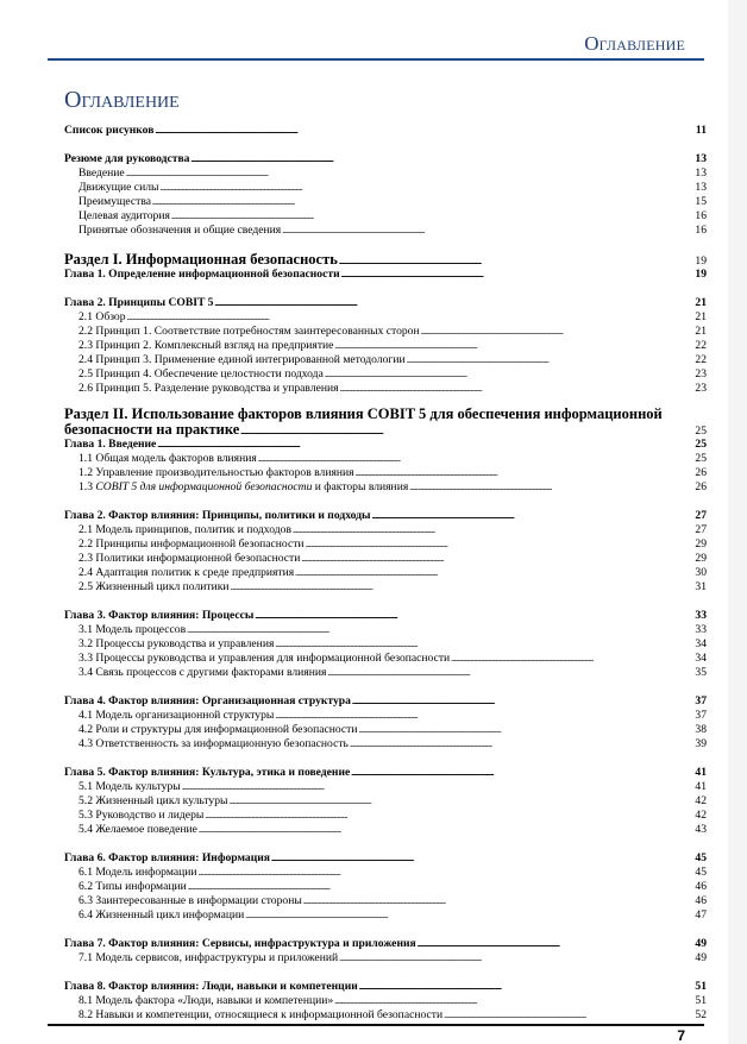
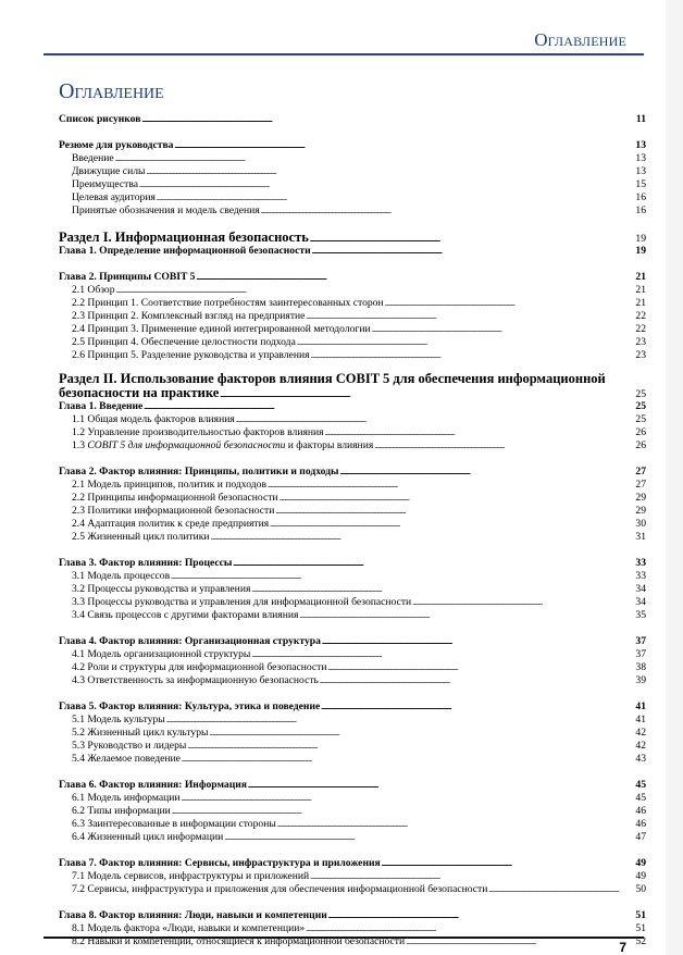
  Оглавление
  Оглавление
  Список рисунков
  11
  Резюме для руководства
  13
  Введение
  13
  Движущие силы
  13
  Преимущества
  15
  Целевая аудитория
  16
- Принятые обозначения и общие сведения
+ Принятые обозначения и модель сведения
  16
  Раздел I. Информационная безопасность
  19
  Глава 1. Определение информационной безопасности
  19
  Глава 2. Принципы COBIT 5
  21
  2.1 Обзор
  21
  2.2 Принцип 1. Соответствие потребностям заинтересованных сторон
  21
  2.3 Принцип 2. Комплексный взгляд на предприятие
  22
  2.4 Принцип 3. Применение единой интегрированной методологии
  22
  2.5 Принцип 4. Обеспечение целостности подхода
  23
  2.6 Принцип 5. Разделение руководства и управления
  23
  Раздел II. Использование факторов влияния COBIT 5 для обеспечения информационной
  безопасности на практике
  25
  Глава 1. Введение
  25
  1.1 Общая модель факторов влияния
  25
  1.2 Управление производительностью факторов влияния
  26
  1.3 COBIT 5 для информационной безопасности и факторы влияния
  26
  Глава 2. Фактор влияния: Принципы, политики и подходы
  27
  2.1 Модель принципов, политик и подходов
  27
  2.2 Принципы информационной безопасности
  29
  2.3 Политики информационной безопасности
  29
  2.4 Адаптация политик к среде предприятия
  30
  2.5 Жизненный цикл политики
  31
  Глава 3. Фактор влияния: Процессы
  33
  3.1 Модель процессов
  33
  3.2 Процессы руководства и управления
  34
  3.3 Процессы руководства и управления для информационной безопасности
  34
  3.4 Связь процессов с другими факторами влияния
  35
  Глава 4. Фактор влияния: Организационная структура
  37
  4.1 Модель организационной структуры
  37
  4.2 Роли и структуры для информационной безопасности
  38
  4.3 Ответственность за информационную безопасность
  39
  Глава 5. Фактор влияния: Культура, этика и поведение
  41
  5.1 Модель культуры
  41
  5.2 Жизненный цикл культуры
  42
  5.3 Руководство и лидеры
  42
  5.4 Желаемое поведение
  43
  Глава 6. Фактор влияния: Информация
  45
  6.1 Модель информации
  45
  6.2 Типы информации
  46
  6.3 Заинтересованные в информации стороны
  46
  6.4 Жизненный цикл информации
  47
  Глава 7. Фактор влияния: Сервисы, инфраструктура и приложения
  49
  7.1 Модель сервисов, инфраструктуры и приложений
  49
+ 7.2 Сервисы, инфраструктура и приложения для обеспечения информационной безопасности
+ 50
  Глава 8. Фактор влияния: Люди, навыки и компетенции
  51
  8.1 Модель фактора «Люди, навыки и компетенции»
  51
  8.2 Навыки и компетенции, относящиеся к информационной безопасности
  52
  7
